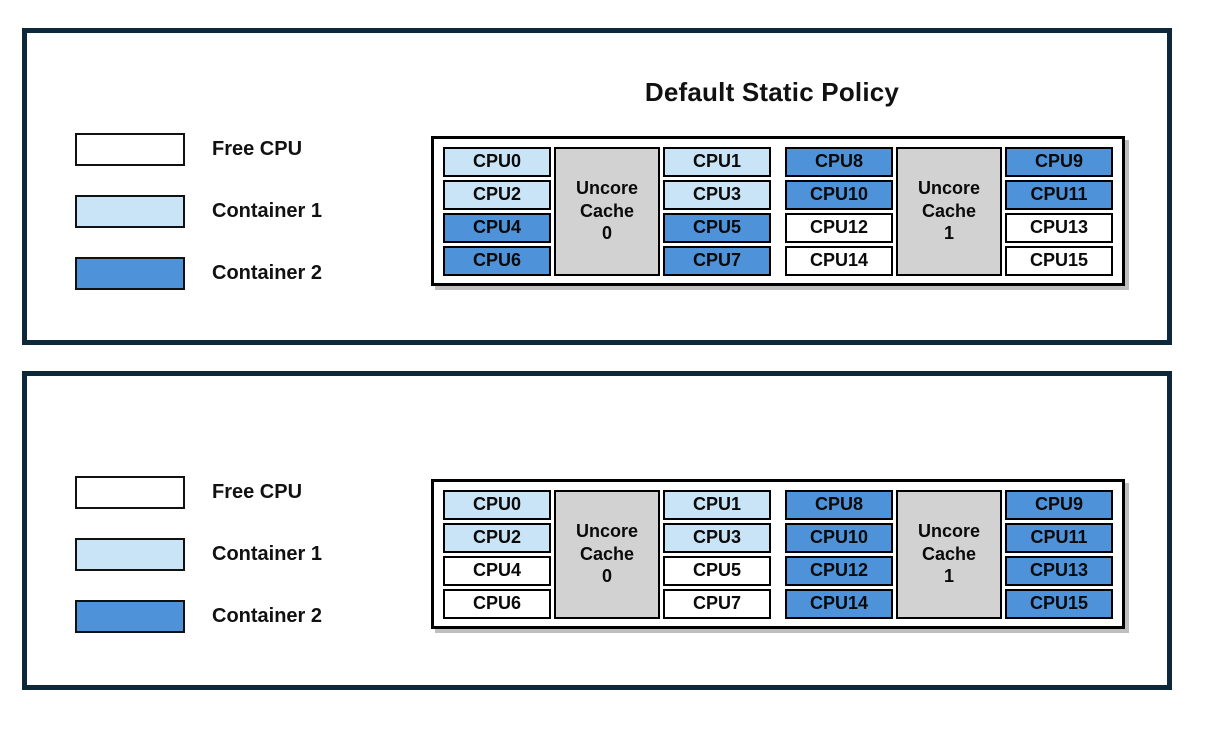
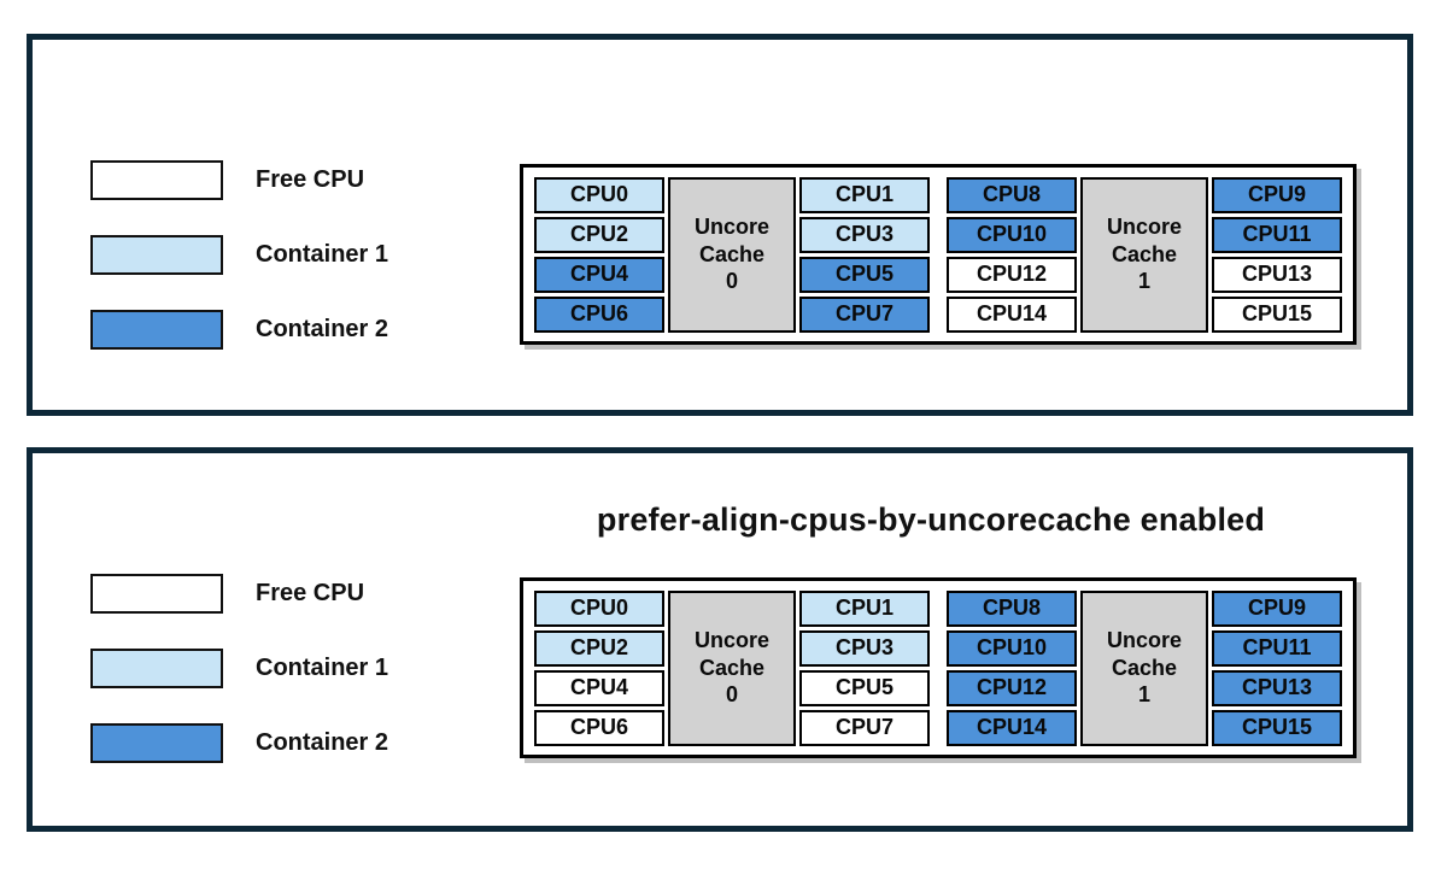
- Default Static Policy
  Free CPU
  Container 1
  Container 2
  CPU0
  CPU2
  CPU4
  CPU6
  Uncore
  Cache
  0
  CPU1
  CPU3
  CPU5
  CPU7
  CPU8
  CPU10
  CPU12
  CPU14
  Uncore
  Cache
  1
  CPU9
  CPU11
  CPU13
  CPU15
+ prefer-align-cpus-by-uncorecache enabled
  Free CPU
  Container 1
  Container 2
  CPU0
  CPU2
  CPU4
  CPU6
  Uncore
  Cache
  0
  CPU1
  CPU3
  CPU5
  CPU7
  CPU8
  CPU10
  CPU12
  CPU14
  Uncore
  Cache
  1
  CPU9
  CPU11
  CPU13
  CPU15
